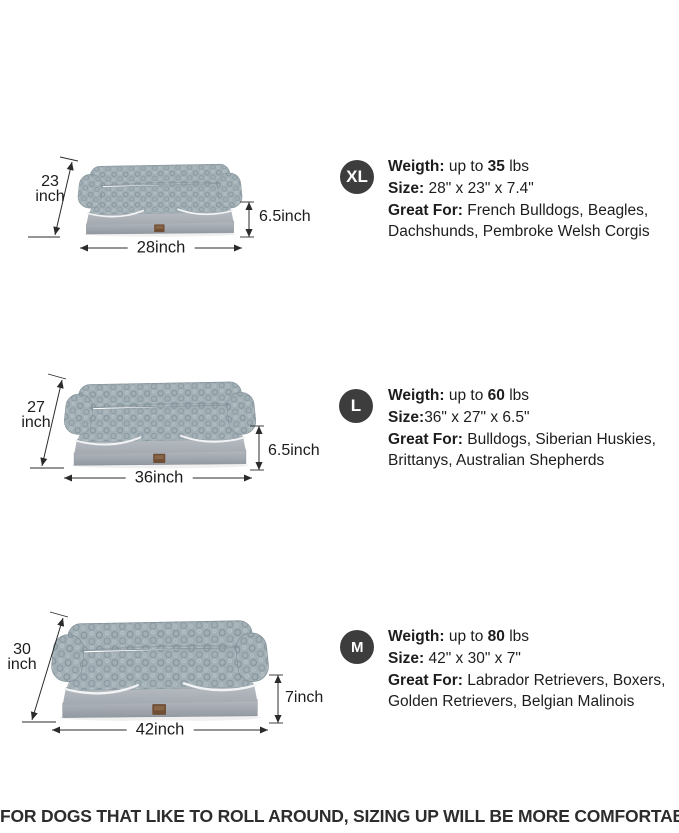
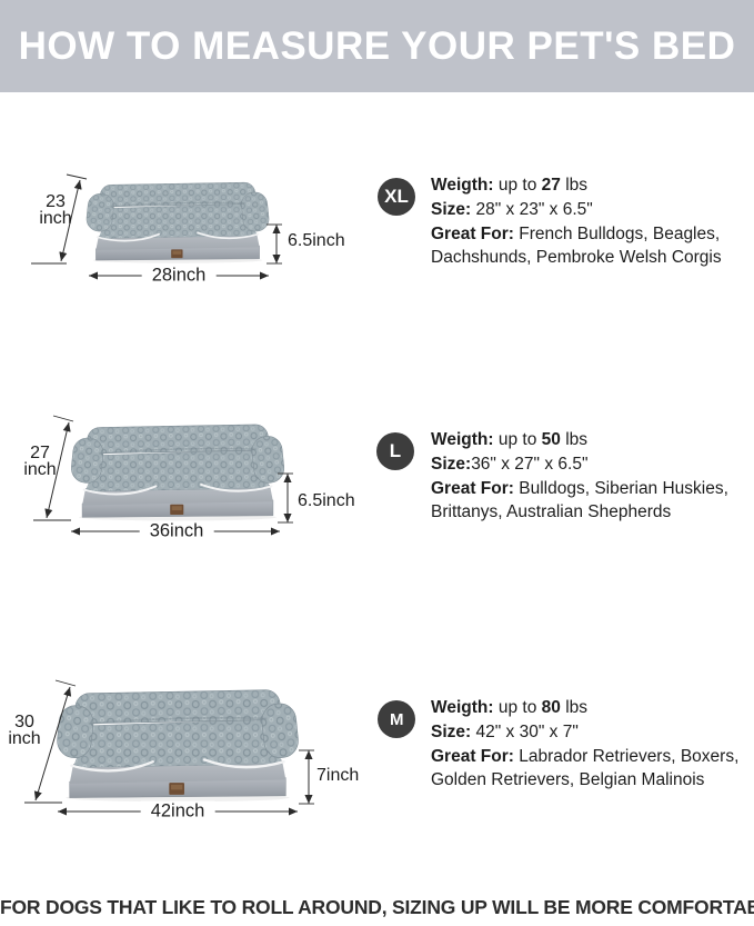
+ HOW TO MEASURE YOUR PET'S BED
  23
  inch
  28inch
  6.5inch
  XL
- Weigth: up to 35 lbs
+ Weigth: up to 27 lbs
- Size: 28" x 23" x 7.4"
+ Size: 28" x 23" x 6.5"
  Great For: French Bulldogs, Beagles,
  Dachshunds, Pembroke Welsh Corgis
  27
  inch
  36inch
  6.5inch
  L
- Weigth: up to 60 lbs
+ Weigth: up to 50 lbs
  Size:36" x 27" x 6.5"
  Great For: Bulldogs, Siberian Huskies,
  Brittanys, Australian Shepherds
  30
  inch
  42inch
  7inch
  M
  Weigth: up to 80 lbs
  Size: 42" x 30" x 7"
  Great For: Labrador Retrievers, Boxers,
  Golden Retrievers, Belgian Malinois
  FOR DOGS THAT LIKE TO ROLL AROUND, SIZING UP WILL BE MORE COMFORTA
